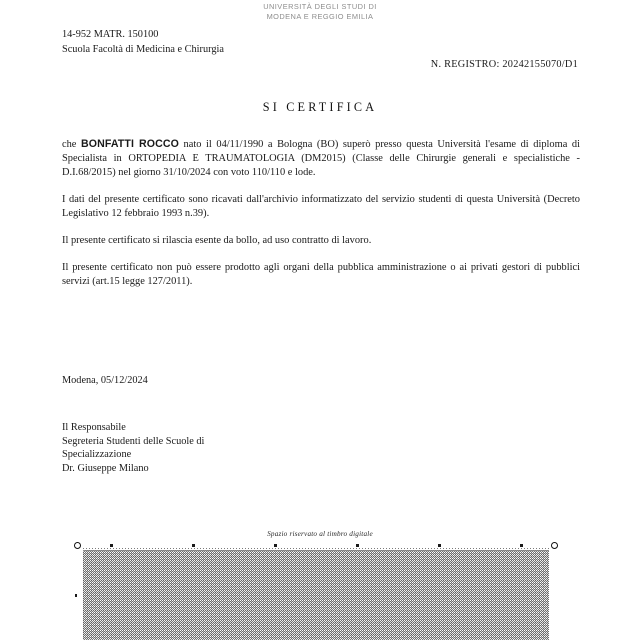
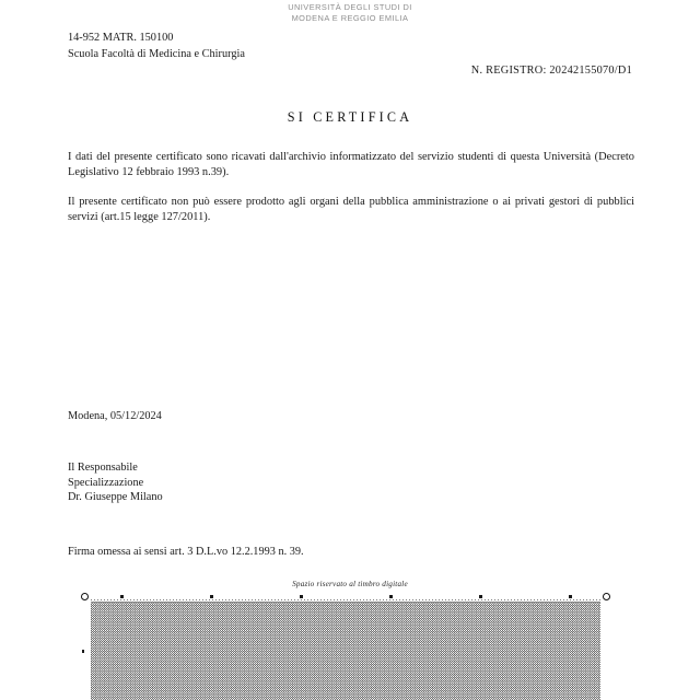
  UNIVERSITÀ DEGLI STUDI DI
  MODENA E REGGIO EMILIA
  14-952 MATR. 150100
  Scuola Facoltà di Medicina e Chirurgia
  N. REGISTRO: 20242155070/D1
  SI CERTIFICA
- che BONFATTI ROCCO nato il 04/11/1990 a Bologna (BO) superò presso questa Università l'esame di diploma di Specialista in ORTOPEDIA E TRAUMATOLOGIA (DM2015) (Classe delle Chirurgie generali e specialistiche - D.I.68/2015) nel giorno 31/10/2024 con voto 110/110 e lode.
  I dati del presente certificato sono ricavati dall'archivio informatizzato del servizio studenti di questa Università (Decreto Legislativo 12 febbraio 1993 n.39).
- Il presente certificato si rilascia esente da bollo, ad uso contratto di lavoro.
  Il presente certificato non può essere prodotto agli organi della pubblica amministrazione o ai privati gestori di pubblici servizi (art.15 legge 127/2011).
  Modena, 05/12/2024
  Il Responsabile
- Segreteria Studenti delle Scuole di
  Specializzazione
  Dr. Giuseppe Milano
+ Firma omessa ai sensi art. 3 D.L.vo 12.2.1993 n. 39.
  Spazio riservato al timbro digitale
